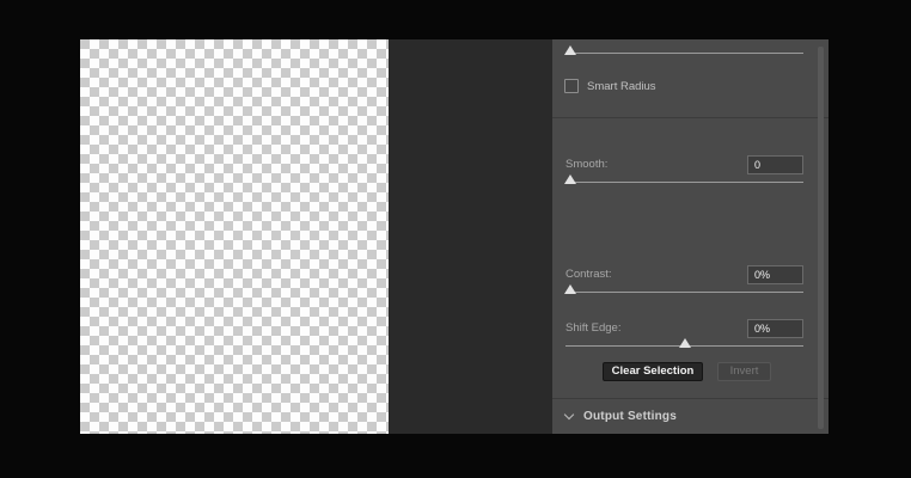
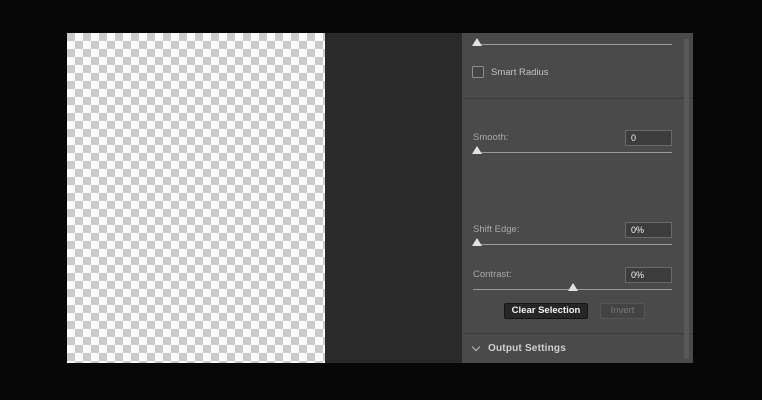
  Smart Radius
  Smooth:
  0
- Contrast:
+ Shift Edge:
  0%
- Shift Edge:
+ Contrast:
  0%
  Clear Selection
  Invert
  Output Settings
